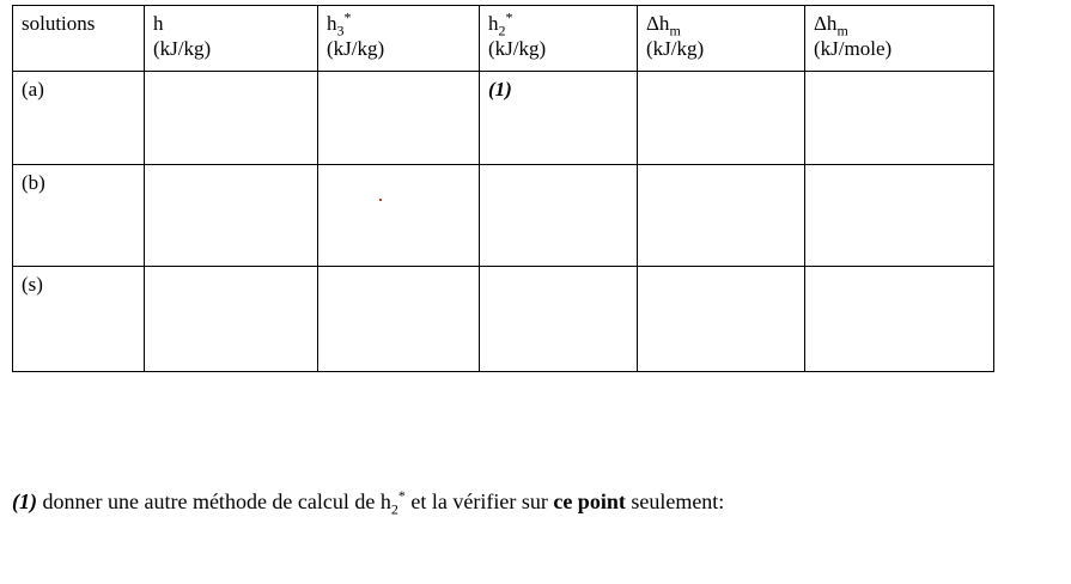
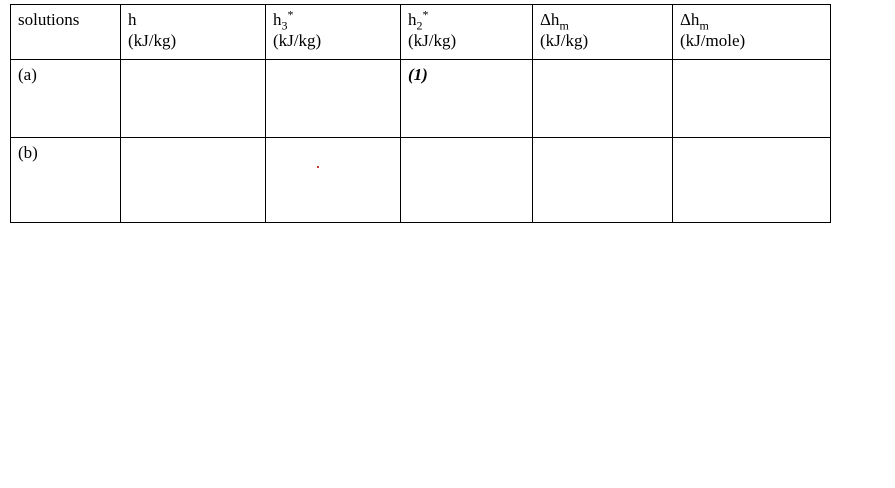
  solutions	h (kJ/kg)	h3* (kJ/kg)	h2* (kJ/kg)	Δhm (kJ/kg)	Δhm (kJ/mole)
  (a)			(1)
  (b)
- (s)
- (1) donner une autre méthode de calcul de h2* et la vérifier sur ce point seulement:
